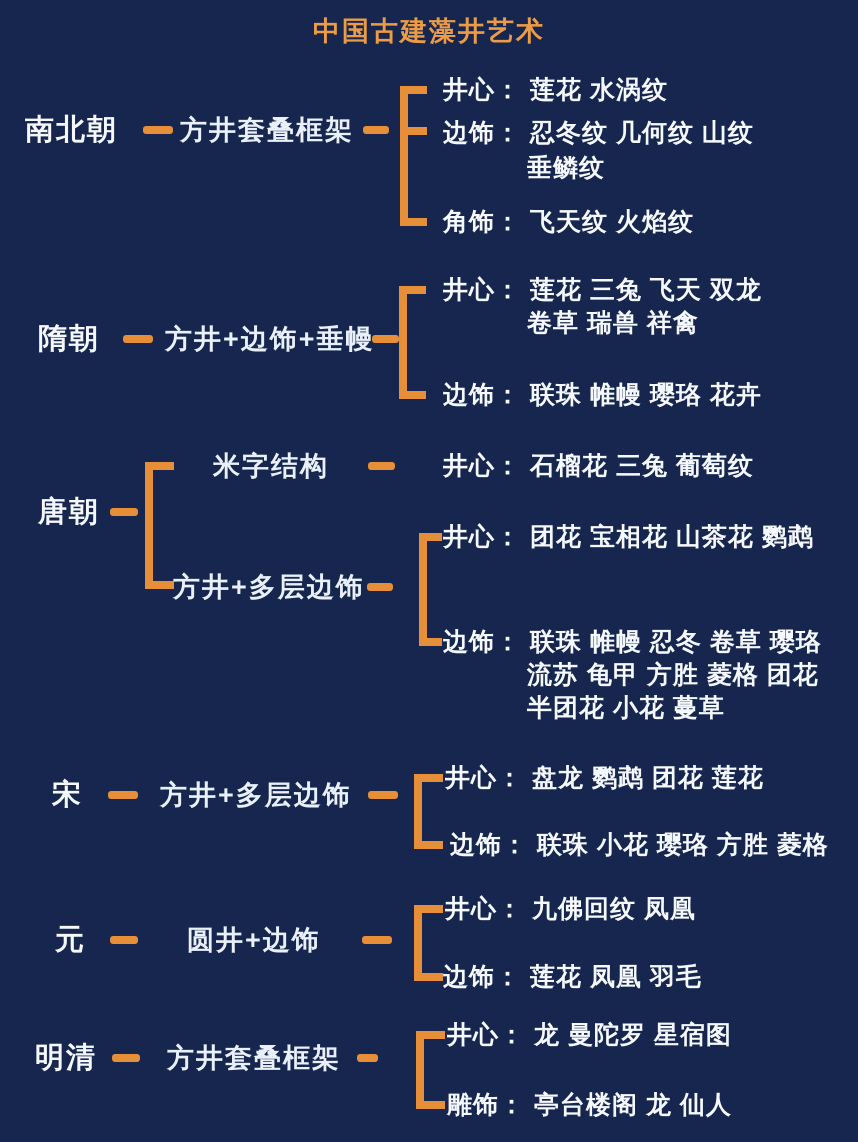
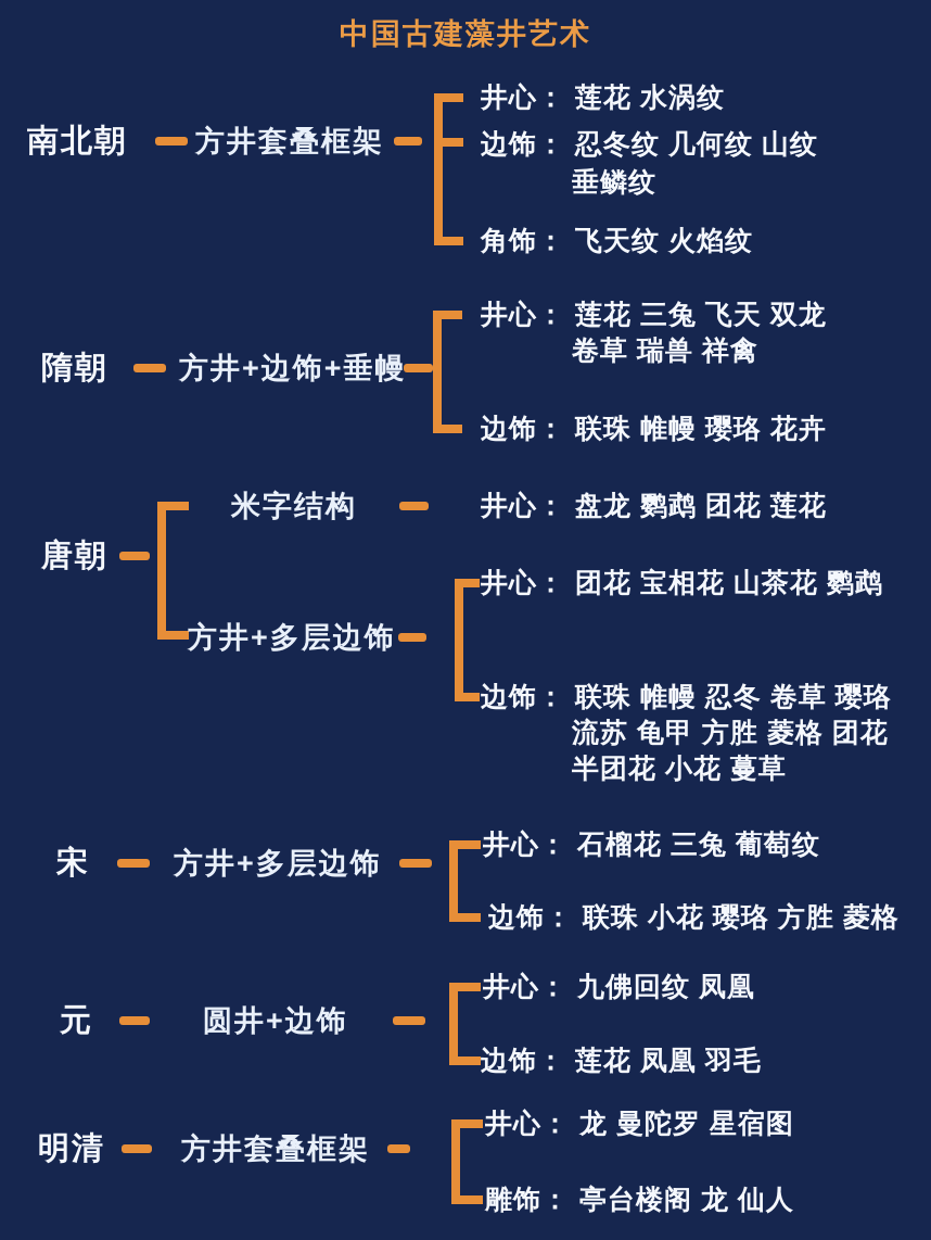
  中国古建藻井艺术
  南北朝
  方井套叠框架
  井心： 莲花 水涡纹
  边饰： 忍冬纹 几何纹 山纹
  垂鳞纹
  角饰： 飞天纹 火焰纹
  隋朝
  方井+边饰+垂幔
  井心： 莲花 三兔 飞天 双龙
  卷草 瑞兽 祥禽
  边饰： 联珠 帷幔 璎珞 花卉
  唐朝
  米字结构
- 井心： 石榴花 三兔 葡萄纹
+ 井心： 盘龙 鹦鹉 团花 莲花
  方井+多层边饰
  井心： 团花 宝相花 山茶花 鹦鹉
  边饰： 联珠 帷幔 忍冬 卷草 璎珞
  流苏 龟甲 方胜 菱格 团花
  半团花 小花 蔓草
  宋
  方井+多层边饰
- 井心： 盘龙 鹦鹉 团花 莲花
+ 井心： 石榴花 三兔 葡萄纹
  边饰： 联珠 小花 璎珞 方胜 菱格
  元
  圆井+边饰
  井心： 九佛回纹 凤凰
  边饰： 莲花 凤凰 羽毛
  明清
  方井套叠框架
  井心： 龙 曼陀罗 星宿图
  雕饰： 亭台楼阁 龙 仙人
